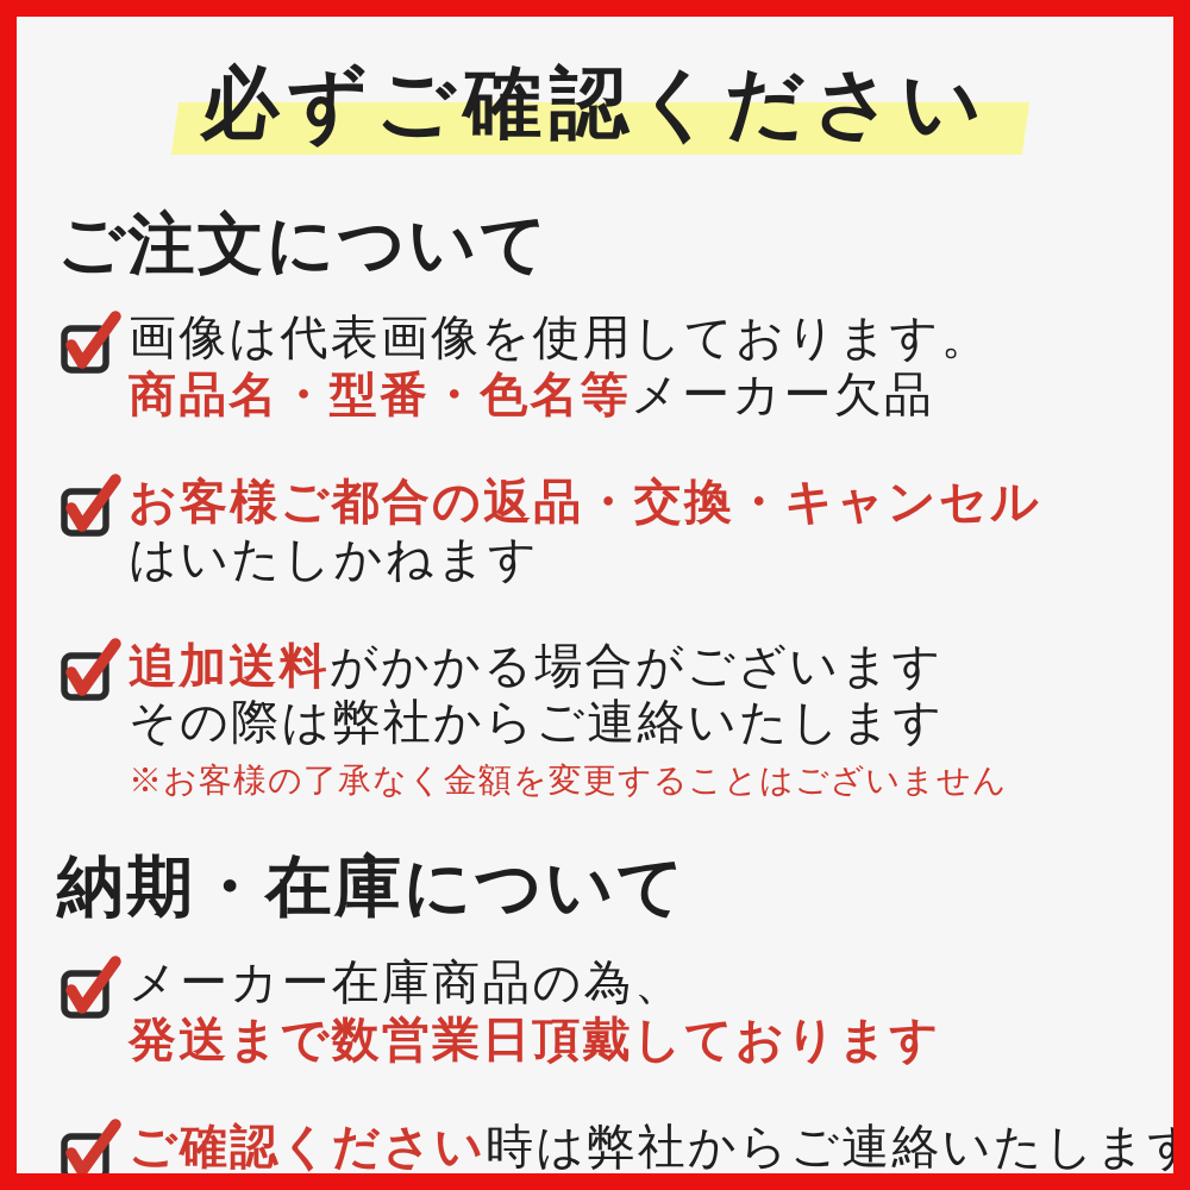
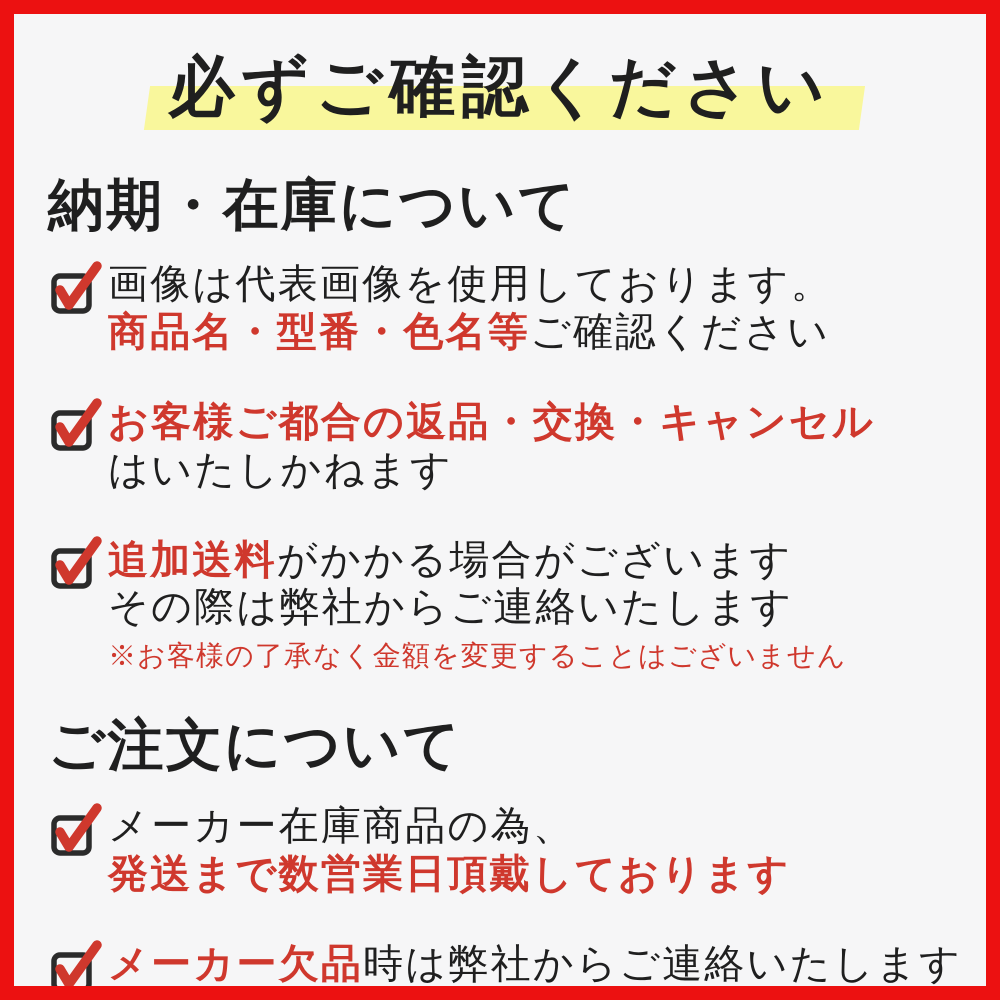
  必ずご確認ください
- ご注文について
+ 納期・在庫について
  画像は代表画像を使用しております。
- 商品名・型番・色名等メーカー欠品
+ 商品名・型番・色名等ご確認ください
  お客様ご都合の返品・交換・キャンセル
  はいたしかねます
  追加送料がかかる場合がございます
  その際は弊社からご連絡いたします
  ※お客様の了承なく金額を変更することはございません
- 納期・在庫について
+ ご注文について
  メーカー在庫商品の為、
  発送まで数営業日頂戴しております
- ご確認ください時は弊社からご連絡いたします
+ メーカー欠品時は弊社からご連絡いたします
